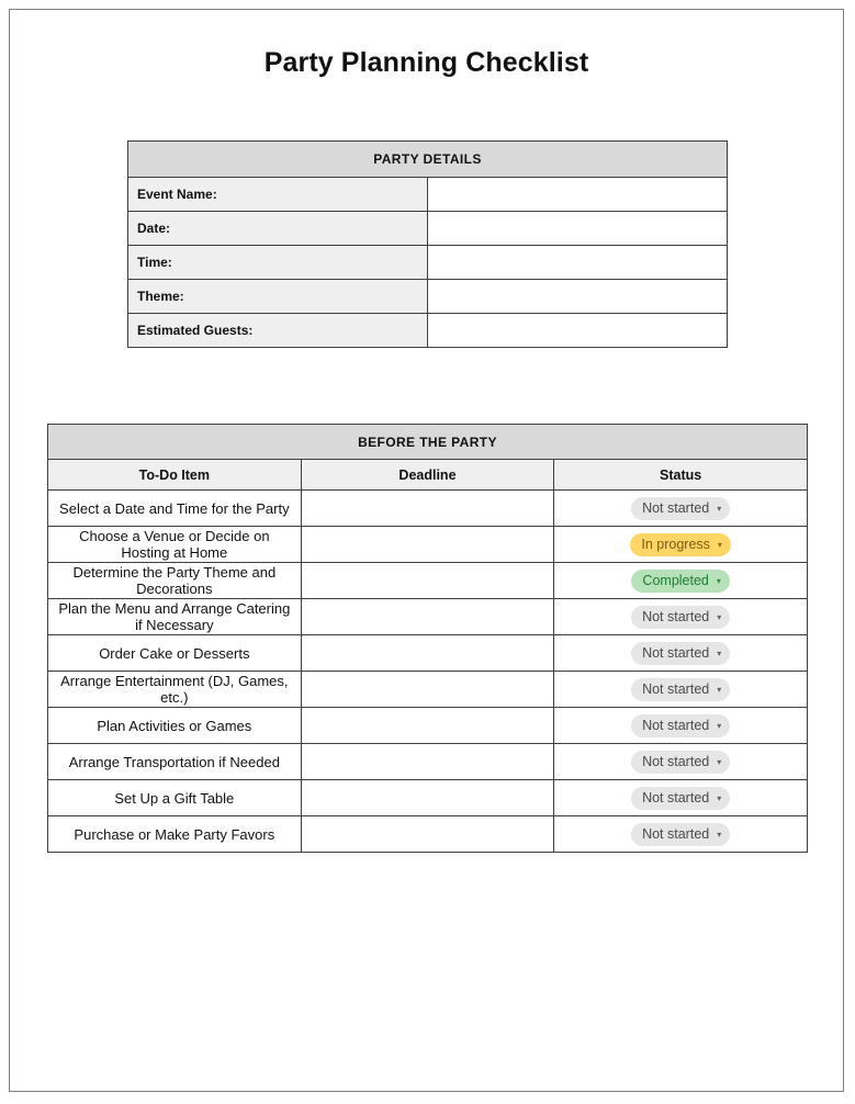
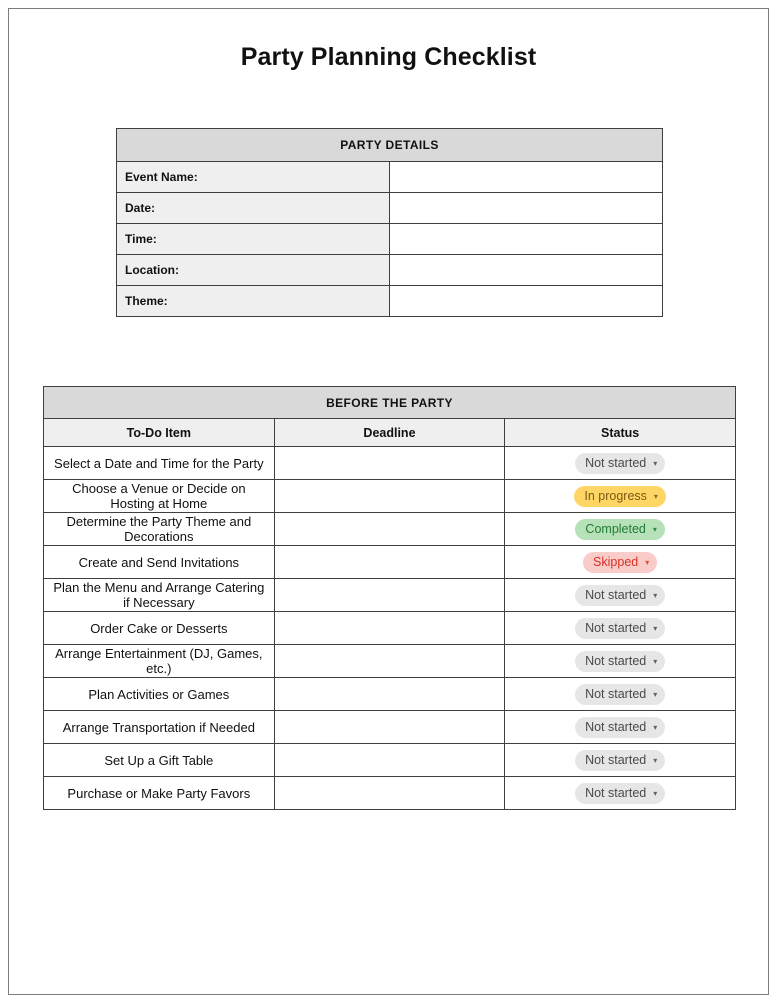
  Party Planning Checklist
  PARTY DETAILS
  Event Name:
  Date:
  Time:
+ Location:
  Theme:
- Estimated Guests:
  BEFORE THE PARTY
  To-Do Item	Deadline	Status
  Select a Date and Time for the Party		Not started ▾
  Choose a Venue or Decide on Hosting at Home		In progress ▾
  Determine the Party Theme and Decorations		Completed ▾
+ Create and Send Invitations		Skipped ▾
  Plan the Menu and Arrange Catering if Necessary		Not started ▾
  Order Cake or Desserts		Not started ▾
  Arrange Entertainment (DJ, Games, etc.)		Not started ▾
  Plan Activities or Games		Not started ▾
  Arrange Transportation if Needed		Not started ▾
  Set Up a Gift Table		Not started ▾
  Purchase or Make Party Favors		Not started ▾
